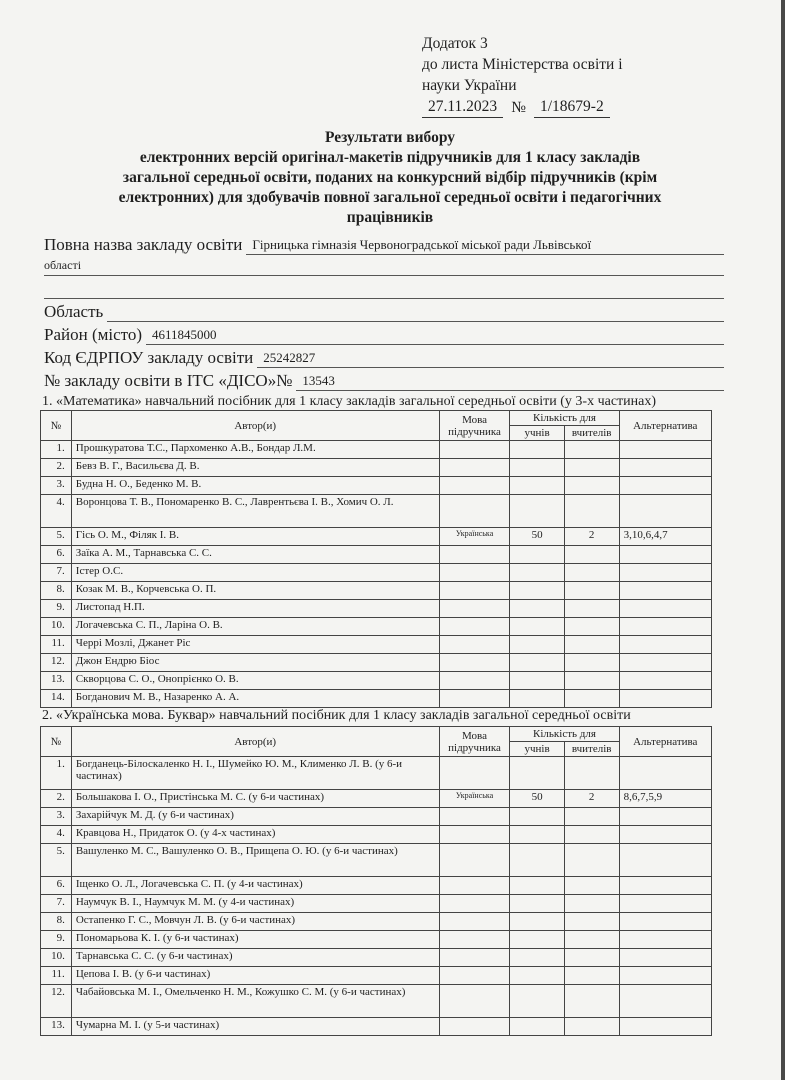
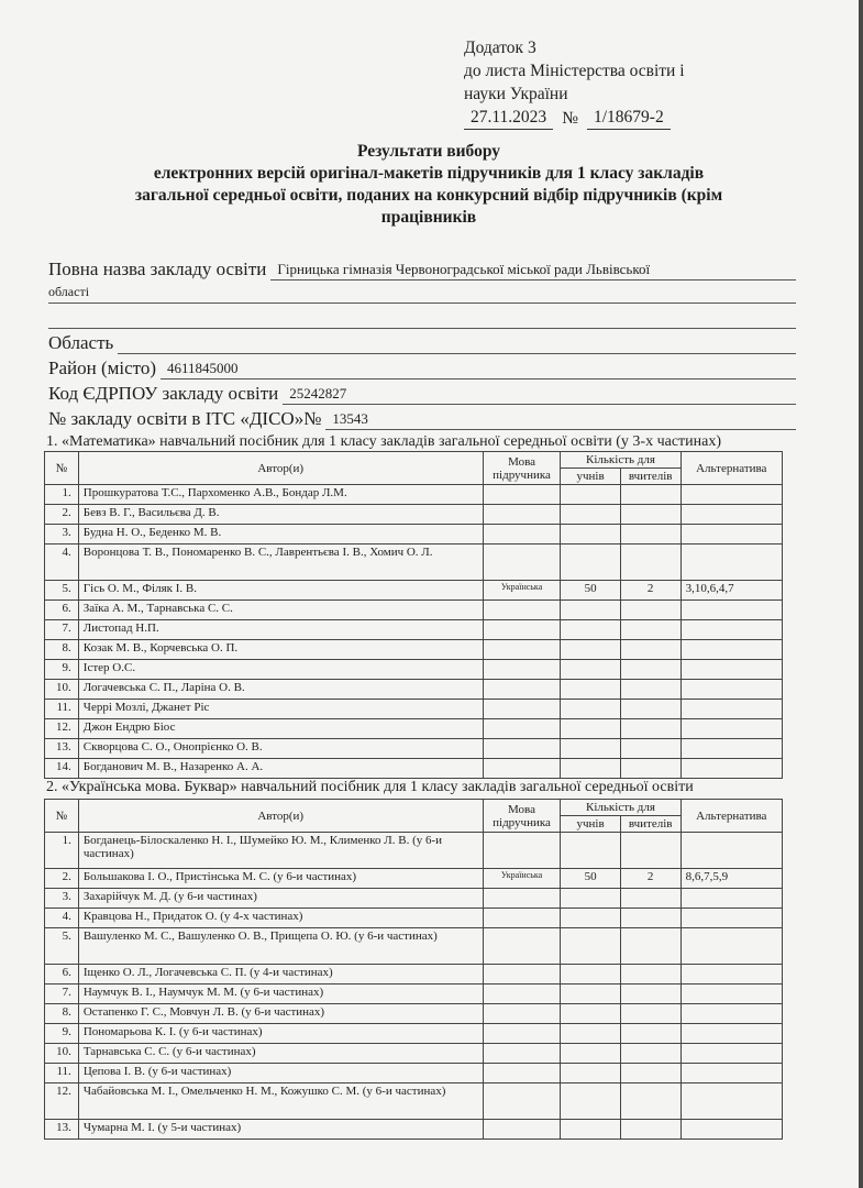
  Додаток 3
  до листа Міністерства освіти і
  науки України
  27.11.2023
  №
  1/18679-2
  Результати вибору
  електронних версій оригінал-макетів підручників для 1 класу закладів
  загальної середньої освіти, поданих на конкурсний відбір підручників (крім
- електронних) для здобувачів повної загальної середньої освіти і педагогічних
  працівників
  Повна назва закладу освіти
  Гірницька гімназія Червоноградської міської ради Львівської
  області
  Область
  Район (місто)
  4611845000
  Код ЄДРПОУ закладу освіти
  25242827
  № закладу освіти в ІТС «ДІСО»№
  13543
  1. «Математика» навчальний посібник для 1 класу закладів загальної середньої освіти (у 3-х частинах)
  №	Автор(и)	Мовапідручника	Кількість для	Альтернатива
  учнів	вчителів
  1.	Прошкуратова Т.С., Пархоменко А.В., Бондар Л.М.
  2.	Бевз В. Г., Васильєва Д. В.
  3.	Будна Н. О., Беденко М. В.
  4.	Воронцова Т. В., Пономаренко В. С., Лаврентьєва І. В., Хомич О. Л.
  5.	Гісь О. М., Філяк І. В.	Українська	50	2	3,10,6,4,7
  6.	Заїка А. М., Тарнавська С. С.
- 7.	Істер О.С.
+ 7.	Листопад Н.П.
  8.	Козак М. В., Корчевська О. П.
- 9.	Листопад Н.П.
+ 9.	Істер О.С.
  10.	Логачевська С. П., Ларіна О. В.
  11.	Черрі Мозлі, Джанет Ріс
  12.	Джон Ендрю Біос
  13.	Скворцова С. О., Онопрієнко О. В.
  14.	Богданович М. В., Назаренко А. А.
  2. «Українська мова. Буквар» навчальний посібник для 1 класу закладів загальної середньої освіти
  №	Автор(и)	Мовапідручника	Кількість для	Альтернатива
  учнів	вчителів
  1.	Богданець-Білоскаленко Н. І., Шумейко Ю. М., Клименко Л. В. (у 6-и частинах)
  2.	Большакова І. О., Пристінська М. С. (у 6-и частинах)	Українська	50	2	8,6,7,5,9
  3.	Захарійчук М. Д. (у 6-и частинах)
  4.	Кравцова Н., Придаток О. (у 4-х частинах)
  5.	Вашуленко М. С., Вашуленко О. В., Прищепа О. Ю. (у 6-и частинах)
  6.	Іщенко О. Л., Логачевська С. П. (у 4-и частинах)
- 7.	Наумчук В. І., Наумчук М. М. (у 4-и частинах)
+ 7.	Наумчук В. І., Наумчук М. М. (у 6-и частинах)
  8.	Остапенко Г. С., Мовчун Л. В. (у 6-и частинах)
  9.	Пономарьова К. І. (у 6-и частинах)
  10.	Тарнавська С. С. (у 6-и частинах)
  11.	Цепова І. В. (у 6-и частинах)
  12.	Чабайовська М. І., Омельченко Н. М., Кожушко С. М. (у 6-и частинах)
  13.	Чумарна М. І. (у 5-и частинах)
